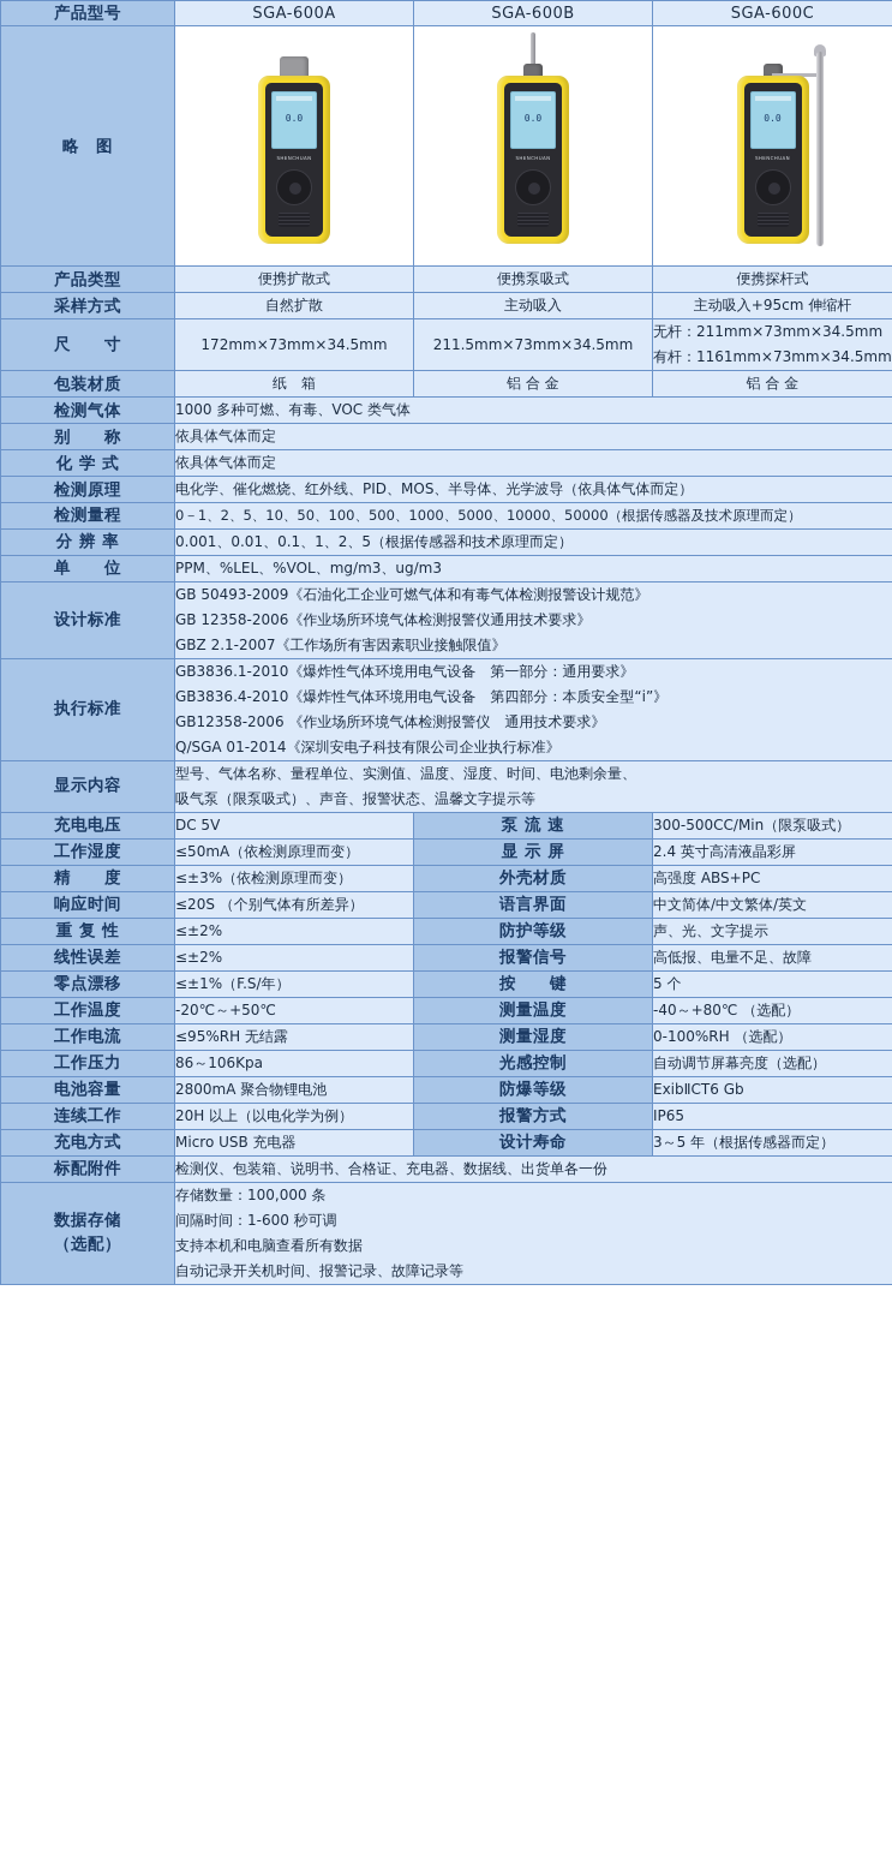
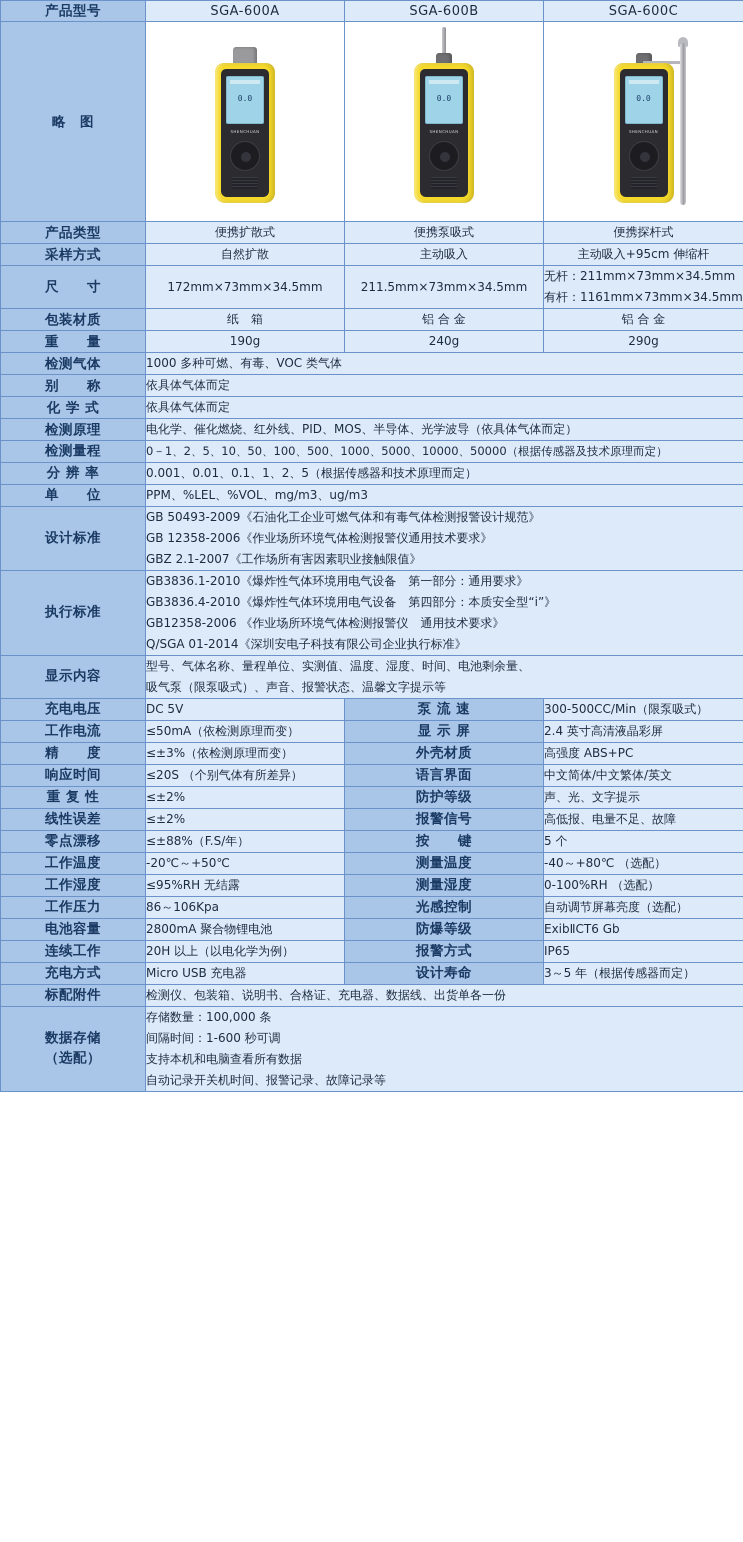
  产品型号	SGA-600A	SGA-600B	SGA-600C
  产品类型	便携扩散式	便携泵吸式	便携探杆式
  采样方式	自然扩散	主动吸入	主动吸入+95cm 伸缩杆
  尺 寸	172mm×73mm×34.5mm	211.5mm×73mm×34.5mm	无杆：211mm×73mm×34.5mm 有杆：1161mm×73mm×34.5mm
  包装材质	纸 箱	铝 合 金	铝 合 金
+ 重 量	190g	240g	290g
  检测气体	1000 多种可燃、有毒、VOC 类气体
  别 称	依具体气体而定
  化 学 式	依具体气体而定
  检测原理	电化学、催化燃烧、红外线、PID、MOS、半导体、光学波导（依具体气体而定）
  检测量程	0－1、2、5、10、50、100、500、1000、5000、10000、50000（根据传感器及技术原理而定）
  分 辨 率	0.001、0.01、0.1、1、2、5（根据传感器和技术原理而定）
  单 位	PPM、%LEL、%VOL、mg/m3、ug/m3
  设计标准	GB 50493-2009《石油化工企业可燃气体和有毒气体检测报警设计规范》 GB 12358-2006《作业场所环境气体检测报警仪通用技术要求》 GBZ 2.1-2007《工作场所有害因素职业接触限值》
  执行标准	GB3836.1-2010《爆炸性气体环境用电气设备 第一部分：通用要求》 GB3836.4-2010《爆炸性气体环境用电气设备 第四部分：本质安全型“i”》 GB12358-2006 《作业场所环境气体检测报警仪 通用技术要求》 Q/SGA 01-2014《深圳安电子科技有限公司企业执行标准》
  显示内容	型号、气体名称、量程单位、实测值、温度、湿度、时间、电池剩余量、 吸气泵（限泵吸式）、声音、报警状态、温馨文字提示等
  充电电压	DC 5V	泵 流 速	300-500CC/Min（限泵吸式）
- 工作湿度	≤50mA（依检测原理而变）	显 示 屏	2.4 英寸高清液晶彩屏
+ 工作电流	≤50mA（依检测原理而变）	显 示 屏	2.4 英寸高清液晶彩屏
  精 度	≤±3%（依检测原理而变）	外壳材质	高强度 ABS+PC
  响应时间	≤20S （个别气体有所差异）	语言界面	中文简体/中文繁体/英文
  重 复 性	≤±2%	防护等级	声、光、文字提示
  线性误差	≤±2%	报警信号	高低报、电量不足、故障
- 零点漂移	≤±1%（F.S/年）	按 键	5 个
+ 零点漂移	≤±88%（F.S/年）	按 键	5 个
  工作温度	-20℃～+50℃	测量温度	-40～+80℃ （选配）
- 工作电流	≤95%RH 无结露	测量湿度	0-100%RH （选配）
+ 工作湿度	≤95%RH 无结露	测量湿度	0-100%RH （选配）
  工作压力	86～106Kpa	光感控制	自动调节屏幕亮度（选配）
  电池容量	2800mA 聚合物锂电池	防爆等级	ExibⅡCT6 Gb
  连续工作	20H 以上（以电化学为例）	报警方式	IP65
  充电方式	Micro USB 充电器	设计寿命	3～5 年（根据传感器而定）
  标配附件	检测仪、包装箱、说明书、合格证、充电器、数据线、出货单各一份
  数据存储 （选配）	存储数量：100,000 条 间隔时间：1-600 秒可调 支持本机和电脑查看所有数据 自动记录开关机时间、报警记录、故障记录等
